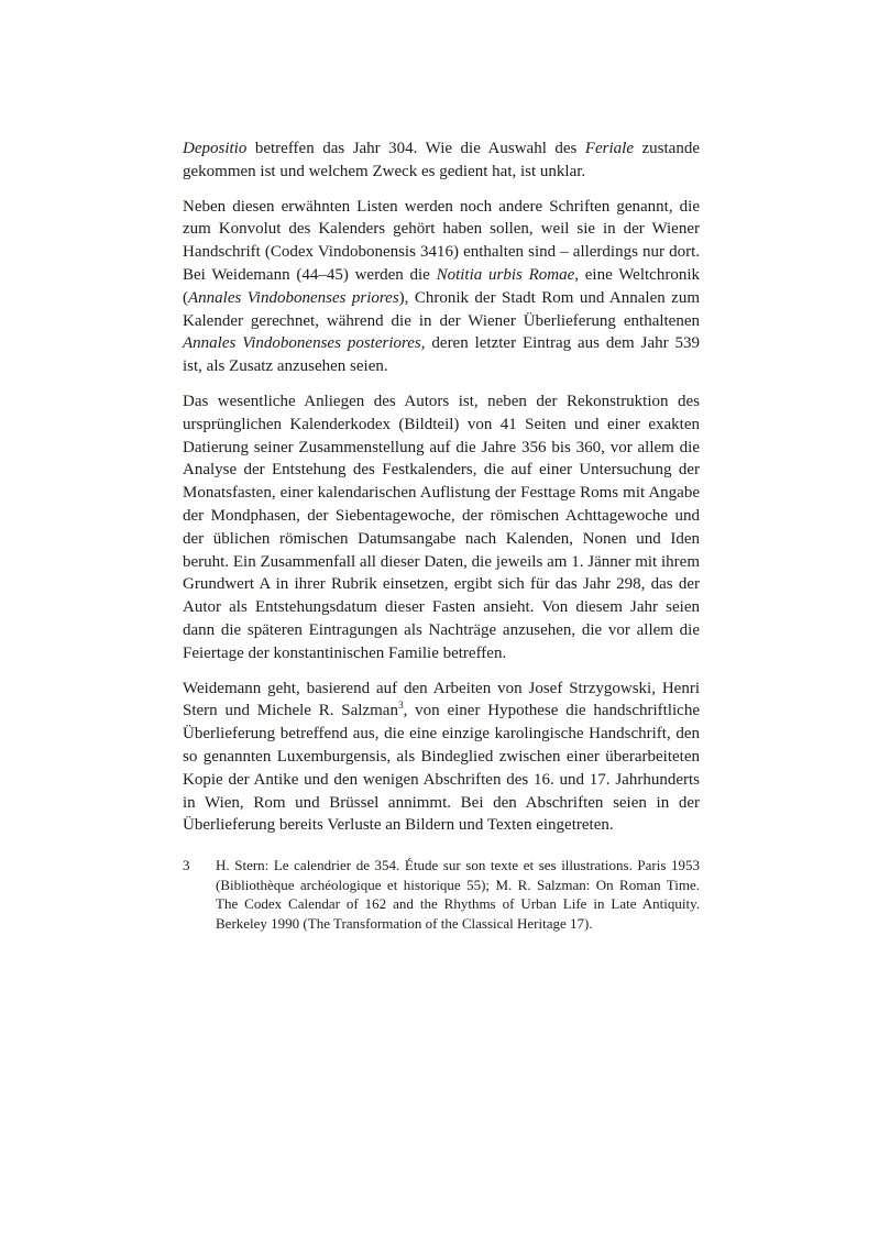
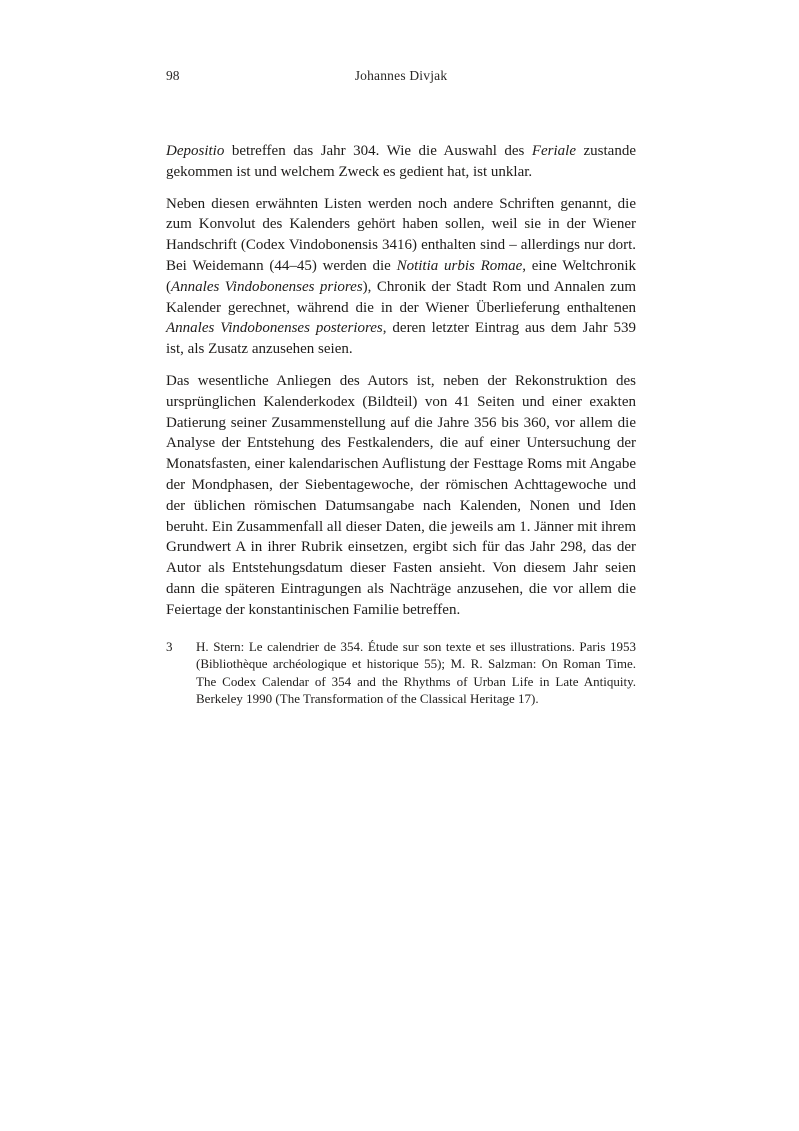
+ 98
+ Johannes Divjak
  Depositio betreffen das Jahr 304. Wie die Auswahl des Feriale zustande gekommen ist und welchem Zweck es gedient hat, ist unklar.
  Neben diesen erwähnten Listen werden noch andere Schriften genannt, die zum Konvolut des Kalenders gehört haben sollen, weil sie in der Wiener Handschrift (Codex Vindobonensis 3416) enthalten sind – allerdings nur dort. Bei Weidemann (44–45) werden die Notitia urbis Romae, eine Weltchronik (Annales Vindobonenses priores), Chronik der Stadt Rom und Annalen zum Kalender gerechnet, während die in der Wiener Überlieferung enthaltenen Annales Vindobonenses posteriores, deren letzter Eintrag aus dem Jahr 539 ist, als Zusatz anzusehen seien.
  Das wesentliche Anliegen des Autors ist, neben der Rekonstruktion des ursprünglichen Kalenderkodex (Bildteil) von 41 Seiten und einer exakten Datierung seiner Zusammenstellung auf die Jahre 356 bis 360, vor allem die Analyse der Entstehung des Festkalenders, die auf einer Untersuchung der Monatsfasten, einer kalendarischen Auflistung der Festtage Roms mit Angabe der Mondphasen, der Siebentagewoche, der römischen Achttagewoche und der üblichen römischen Datumsangabe nach Kalenden, Nonen und Iden beruht. Ein Zusammenfall all dieser Daten, die jeweils am 1. Jänner mit ihrem Grundwert A in ihrer Rubrik einsetzen, ergibt sich für das Jahr 298, das der Autor als Entstehungsdatum dieser Fasten ansieht. Von diesem Jahr seien dann die späteren Eintragungen als Nachträge anzusehen, die vor allem die Feiertage der konstantinischen Familie betreffen.
- Weidemann geht, basierend auf den Arbeiten von Josef Strzygowski, Henri Stern und Michele R. Salzman3, von einer Hypothese die handschriftliche Überlieferung betreffend aus, die eine einzige karolingische Handschrift, den so genannten Luxemburgensis, als Bindeglied zwischen einer überarbeiteten Kopie der Antike und den wenigen Abschriften des 16. und 17. Jahrhunderts in Wien, Rom und Brüssel annimmt. Bei den Abschriften seien in der Überlieferung bereits Verluste an Bildern und Texten eingetreten.
  3
- H. Stern: Le calendrier de 354. Étude sur son texte et ses illustrations. Paris 1953 (Bibliothèque archéologique et historique 55); M. R. Salzman: On Roman Time. The Codex Calendar of 162 and the Rhythms of Urban Life in Late Antiquity. Berkeley 1990 (The Transformation of the Classical Heritage 17).
+ H. Stern: Le calendrier de 354. Étude sur son texte et ses illustrations. Paris 1953 (Bibliothèque archéologique et historique 55); M. R. Salzman: On Roman Time. The Codex Calendar of 354 and the Rhythms of Urban Life in Late Antiquity. Berkeley 1990 (The Transformation of the Classical Heritage 17).
